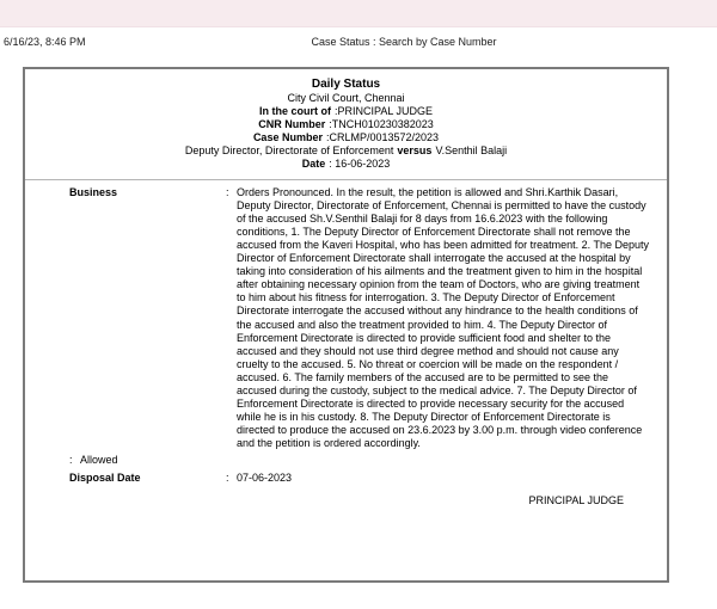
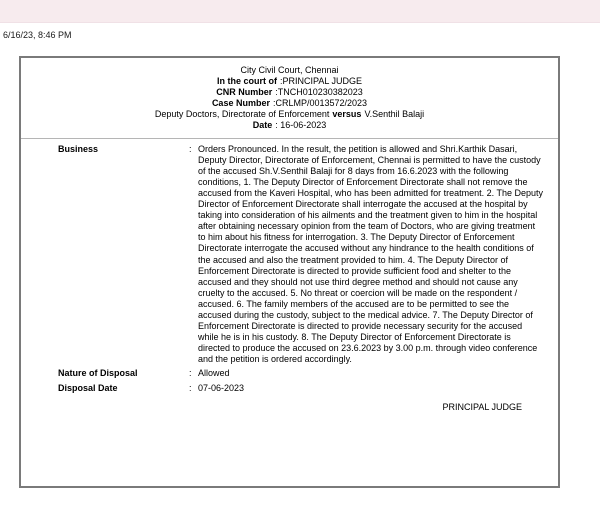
  6/16/23, 8:46 PM
- Case Status : Search by Case Number
- Daily Status
  City Civil Court, Chennai
  In the court of :PRINCIPAL JUDGE
  CNR Number :TNCH010230382023
  Case Number :CRLMP/0013572/2023
- Deputy Director, Directorate of Enforcement versus V.Senthil Balaji
+ Deputy Doctors, Directorate of Enforcement versus V.Senthil Balaji
  Date : 16-06-2023
  Business
  :
  Orders Pronounced. In the result, the petition is allowed and Shri.Karthik Dasari, Deputy Director, Directorate of Enforcement, Chennai is permitted to have the custody of the accused Sh.V.Senthil Balaji for 8 days from 16.6.2023 with the following conditions, 1. The Deputy Director of Enforcement Directorate shall not remove the accused from the Kaveri Hospital, who has been admitted for treatment. 2. The Deputy Director of Enforcement Directorate shall interrogate the accused at the hospital by taking into consideration of his ailments and the treatment given to him in the hospital after obtaining necessary opinion from the team of Doctors, who are giving treatment to him about his fitness for interrogation. 3. The Deputy Director of Enforcement Directorate interrogate the accused without any hindrance to the health conditions of the accused and also the treatment provided to him. 4. The Deputy Director of Enforcement Directorate is directed to provide sufficient food and shelter to the accused and they should not use third degree method and should not cause any cruelty to the accused. 5. No threat or coercion will be made on the respondent / accused. 6. The family members of the accused are to be permitted to see the accused during the custody, subject to the medical advice. 7. The Deputy Director of Enforcement Directorate is directed to provide necessary security for the accused while he is in his custody. 8. The Deputy Director of Enforcement Directorate is directed to produce the accused on 23.6.2023 by 3.00 p.m. through video conference and the petition is ordered accordingly.
+ Nature of Disposal
  :
  Allowed
  Disposal Date
  :
  07-06-2023
  PRINCIPAL JUDGE
